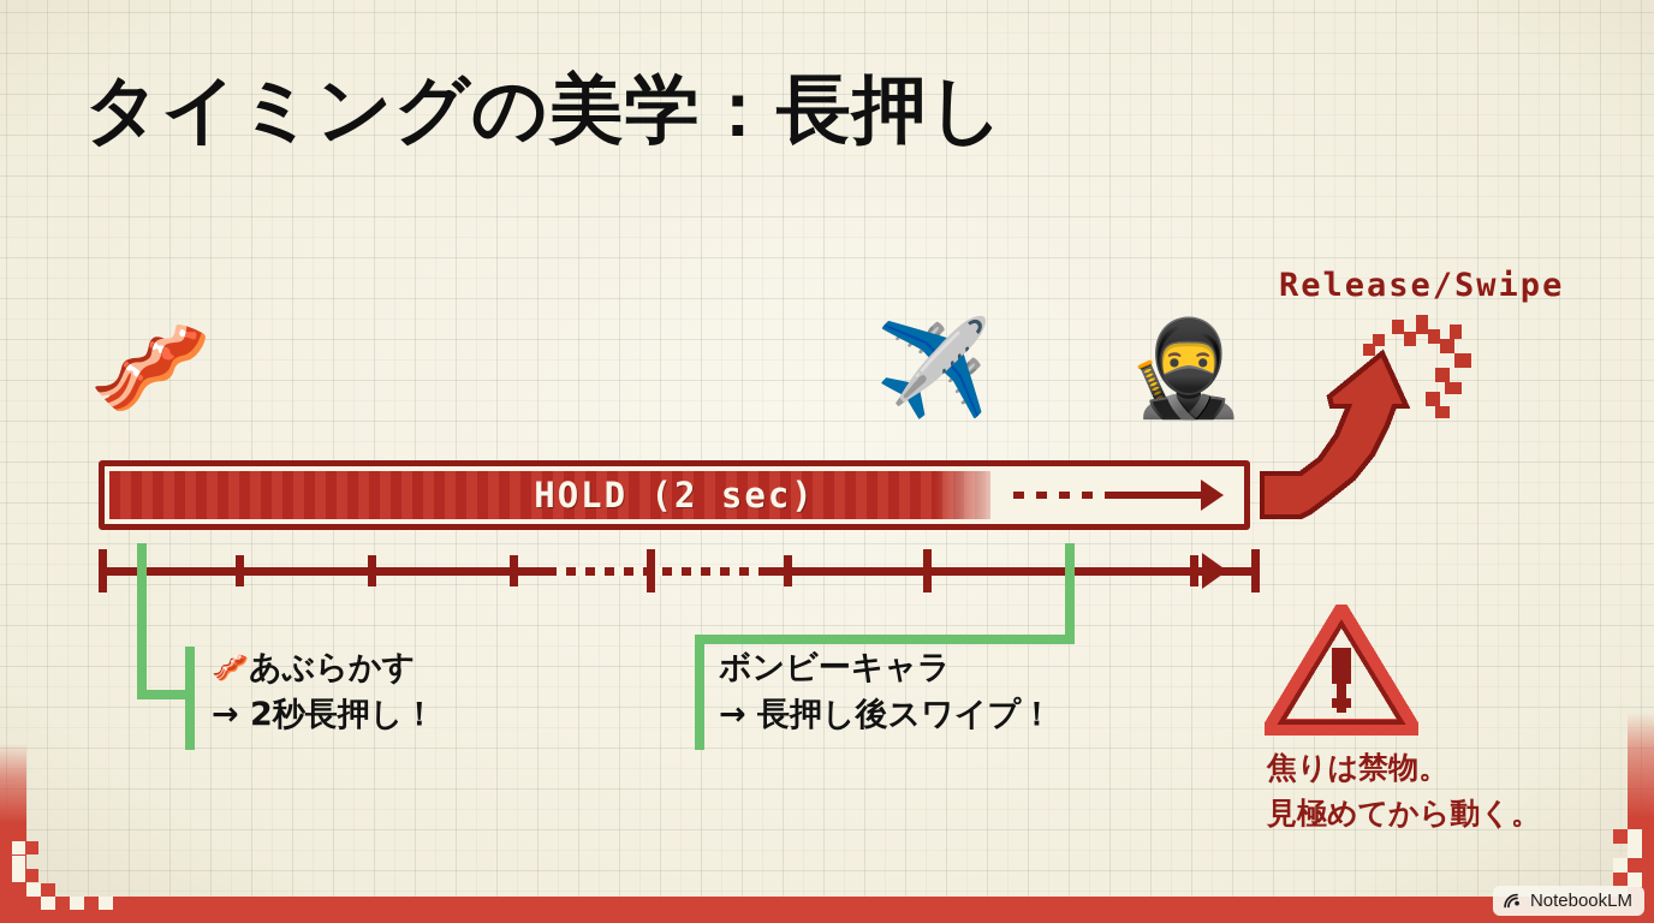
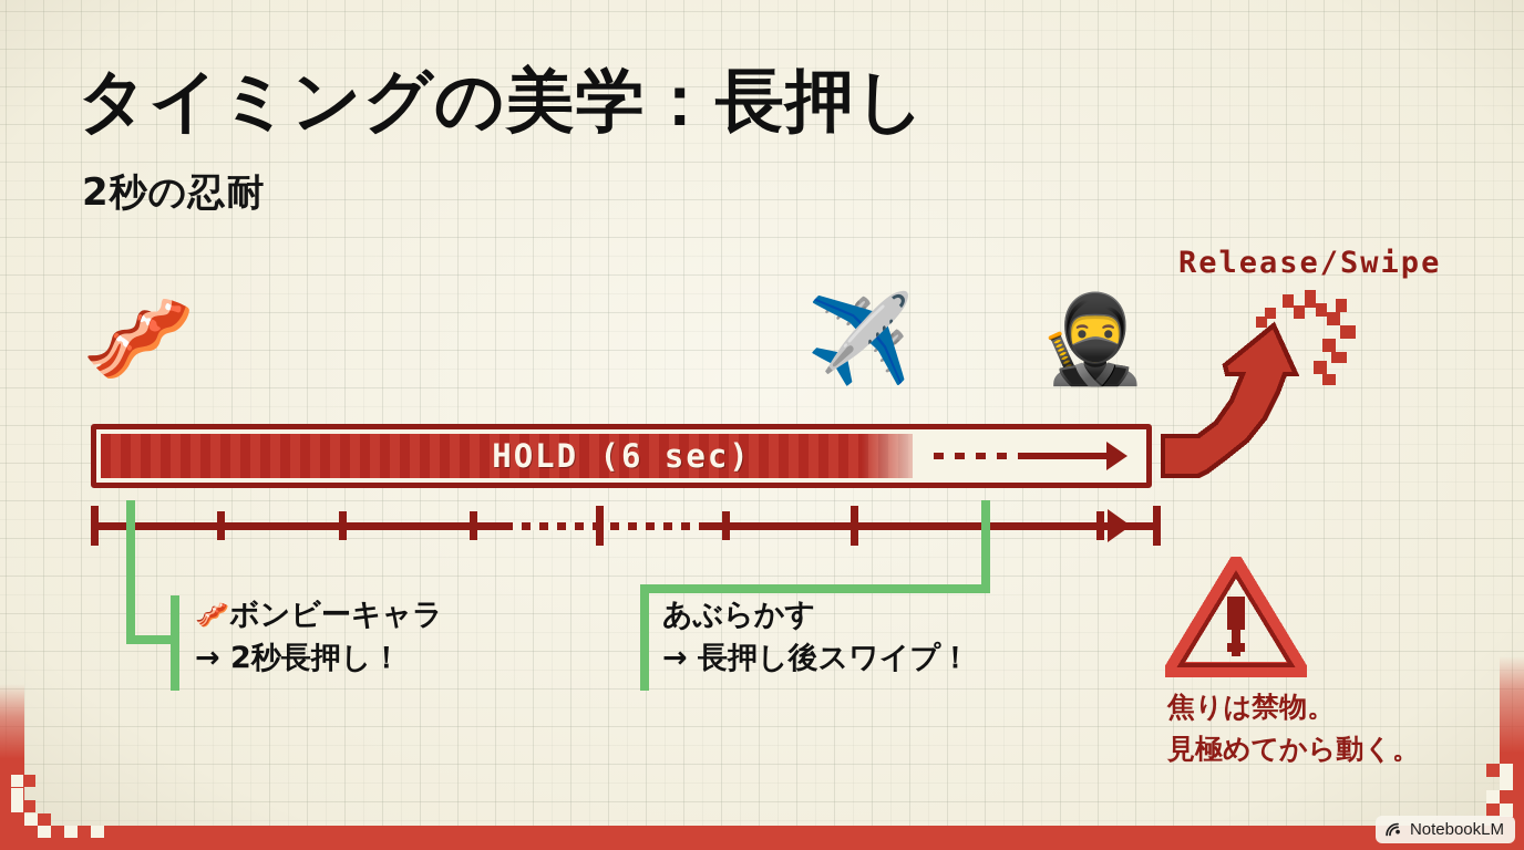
  タイミングの美学：長押し
+ 2秒の忍耐
  🥓
  ✈️
  🥷
- HOLD (2 sec)
+ HOLD (6 sec)
- 🥓あぶらかす
+ 🥓ボンビーキャラ
  → 2秒長押し！
- ボンビーキャラ
+ あぶらかす
  → 長押し後スワイプ！
  Release/Swipe
  焦りは禁物。
  見極めてから動く。
  NotebookLM
